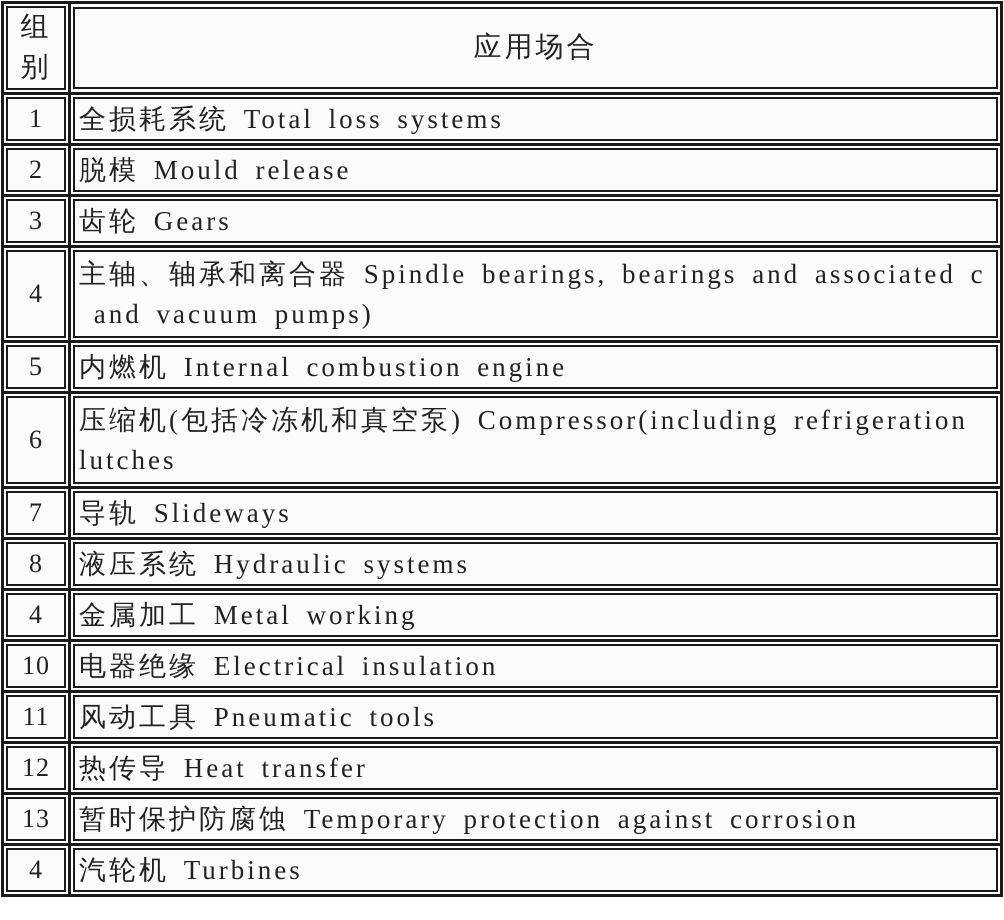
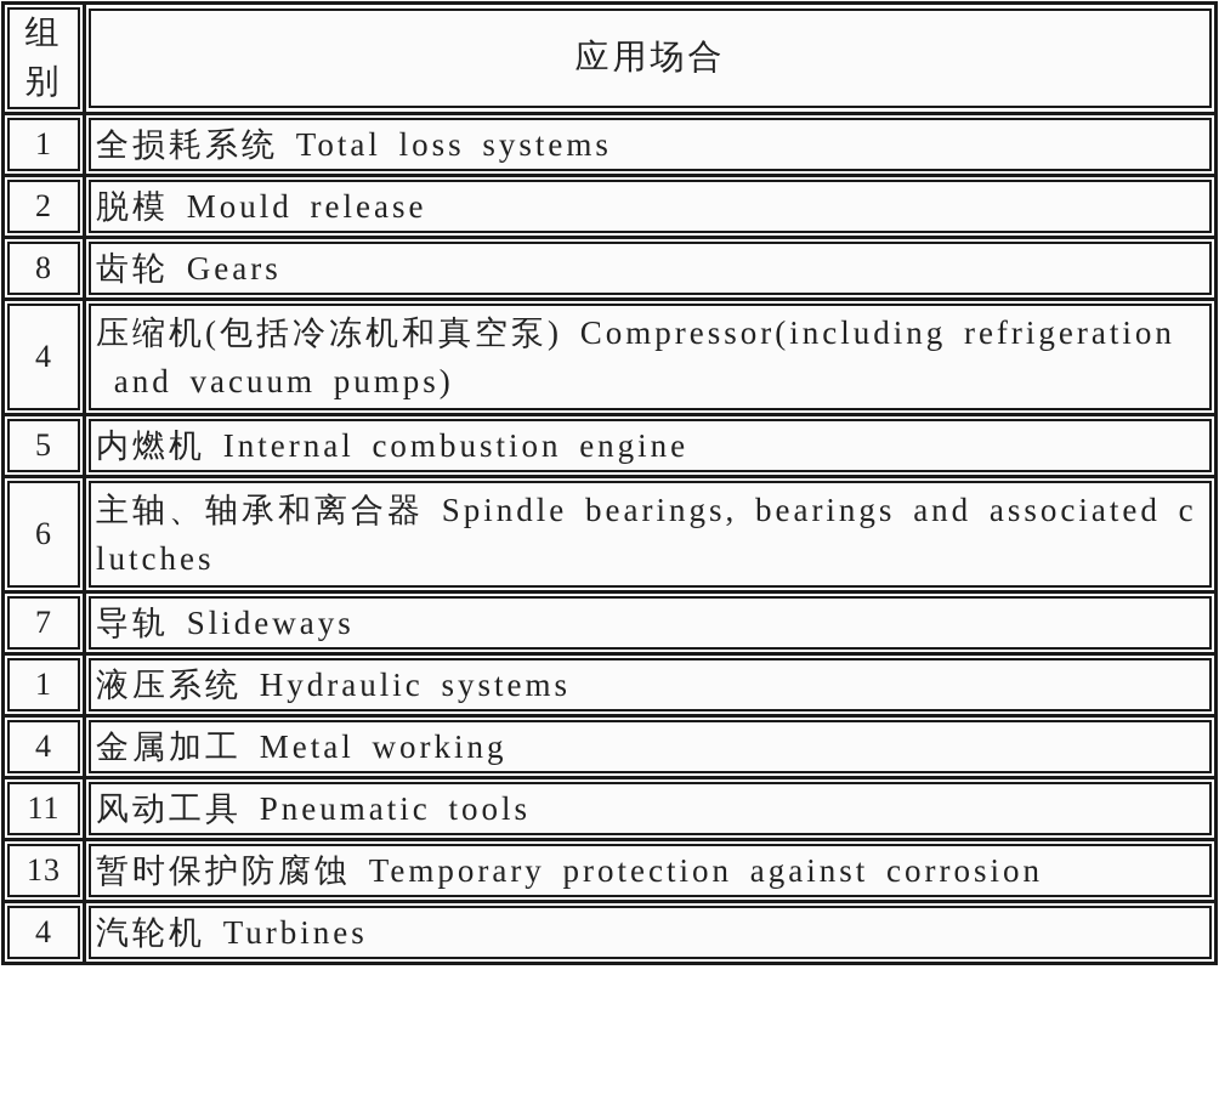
  组 别	应用场合
  1	全损耗系统 Total loss systems
  2	脱模 Mould release
- 3	齿轮 Gears
+ 8	齿轮 Gears
- 4	主轴、轴承和离合器 Spindle bearings, bearings and associated c and vacuum pumps)
+ 4	压缩机(包括冷冻机和真空泵) Compressor(including refrigeration and vacuum pumps)
  5	内燃机 Internal combustion engine
- 6	压缩机(包括冷冻机和真空泵) Compressor(including refrigeration lutches
+ 6	主轴、轴承和离合器 Spindle bearings, bearings and associated c lutches
  7	导轨 Slideways
- 8	液压系统 Hydraulic systems
+ 1	液压系统 Hydraulic systems
  4	金属加工 Metal working
- 10	电器绝缘 Electrical insulation
  11	风动工具 Pneumatic tools
- 12	热传导 Heat transfer
  13	暂时保护防腐蚀 Temporary protection against corrosion
  4	汽轮机 Turbines
